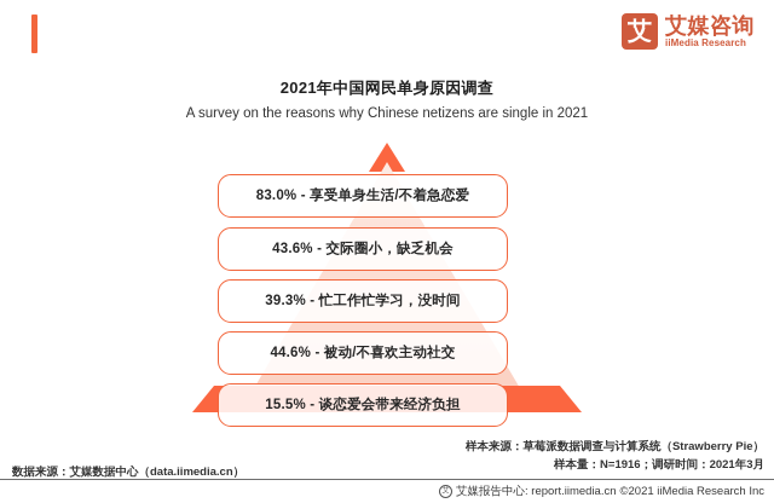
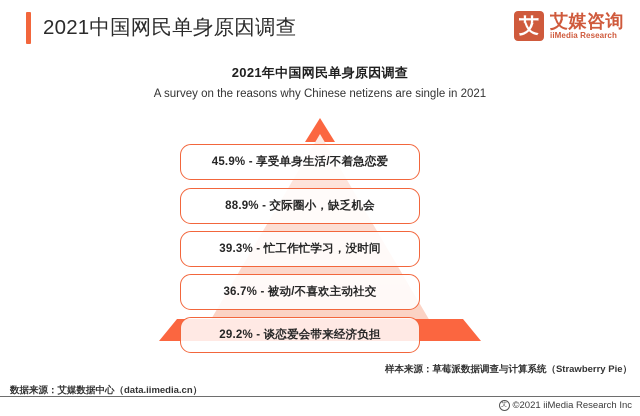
+ 2021中国网民单身原因调查
  艾
  艾媒咨询
  iiMedia Research
  2021年中国网民单身原因调查
  A survey on the reasons why Chinese netizens are single in 2021
- 83.0% - 享受单身生活/不着急恋爱
+ 45.9% - 享受单身生活/不着急恋爱
- 43.6% - 交际圈小，缺乏机会
+ 88.9% - 交际圈小，缺乏机会
  39.3% - 忙工作忙学习，没时间
- 44.6% - 被动/不喜欢主动社交
+ 36.7% - 被动/不喜欢主动社交
- 15.5% - 谈恋爱会带来经济负担
+ 29.2% - 谈恋爱会带来经济负担
  数据来源：艾媒数据中心（data.iimedia.cn）
  样本来源：草莓派数据调查与计算系统（Strawberry Pie）
- 样本量：N=1916；调研时间：2021年3月
- 艾媒报告中心: report.iimedia.cn
  ©2021 iiMedia Research Inc
